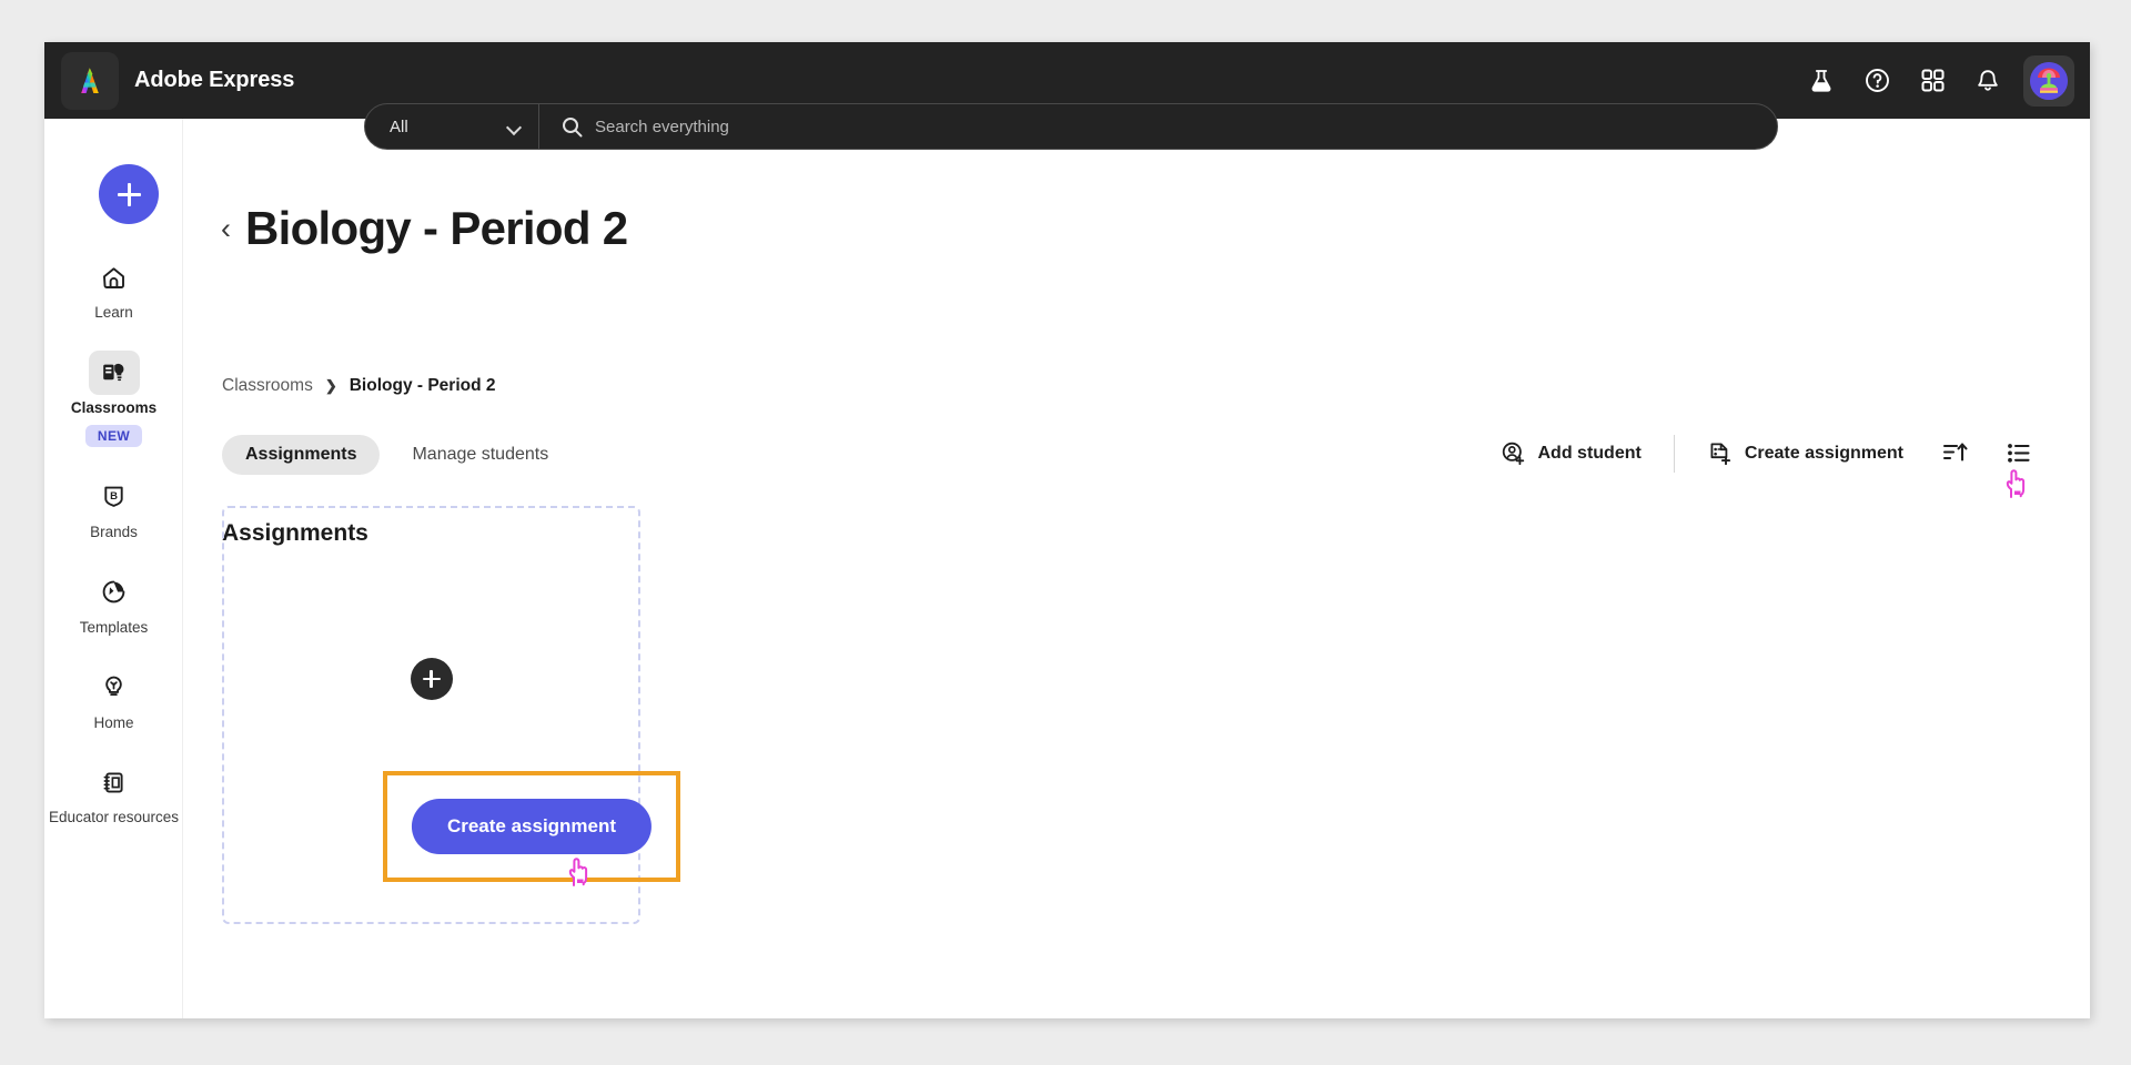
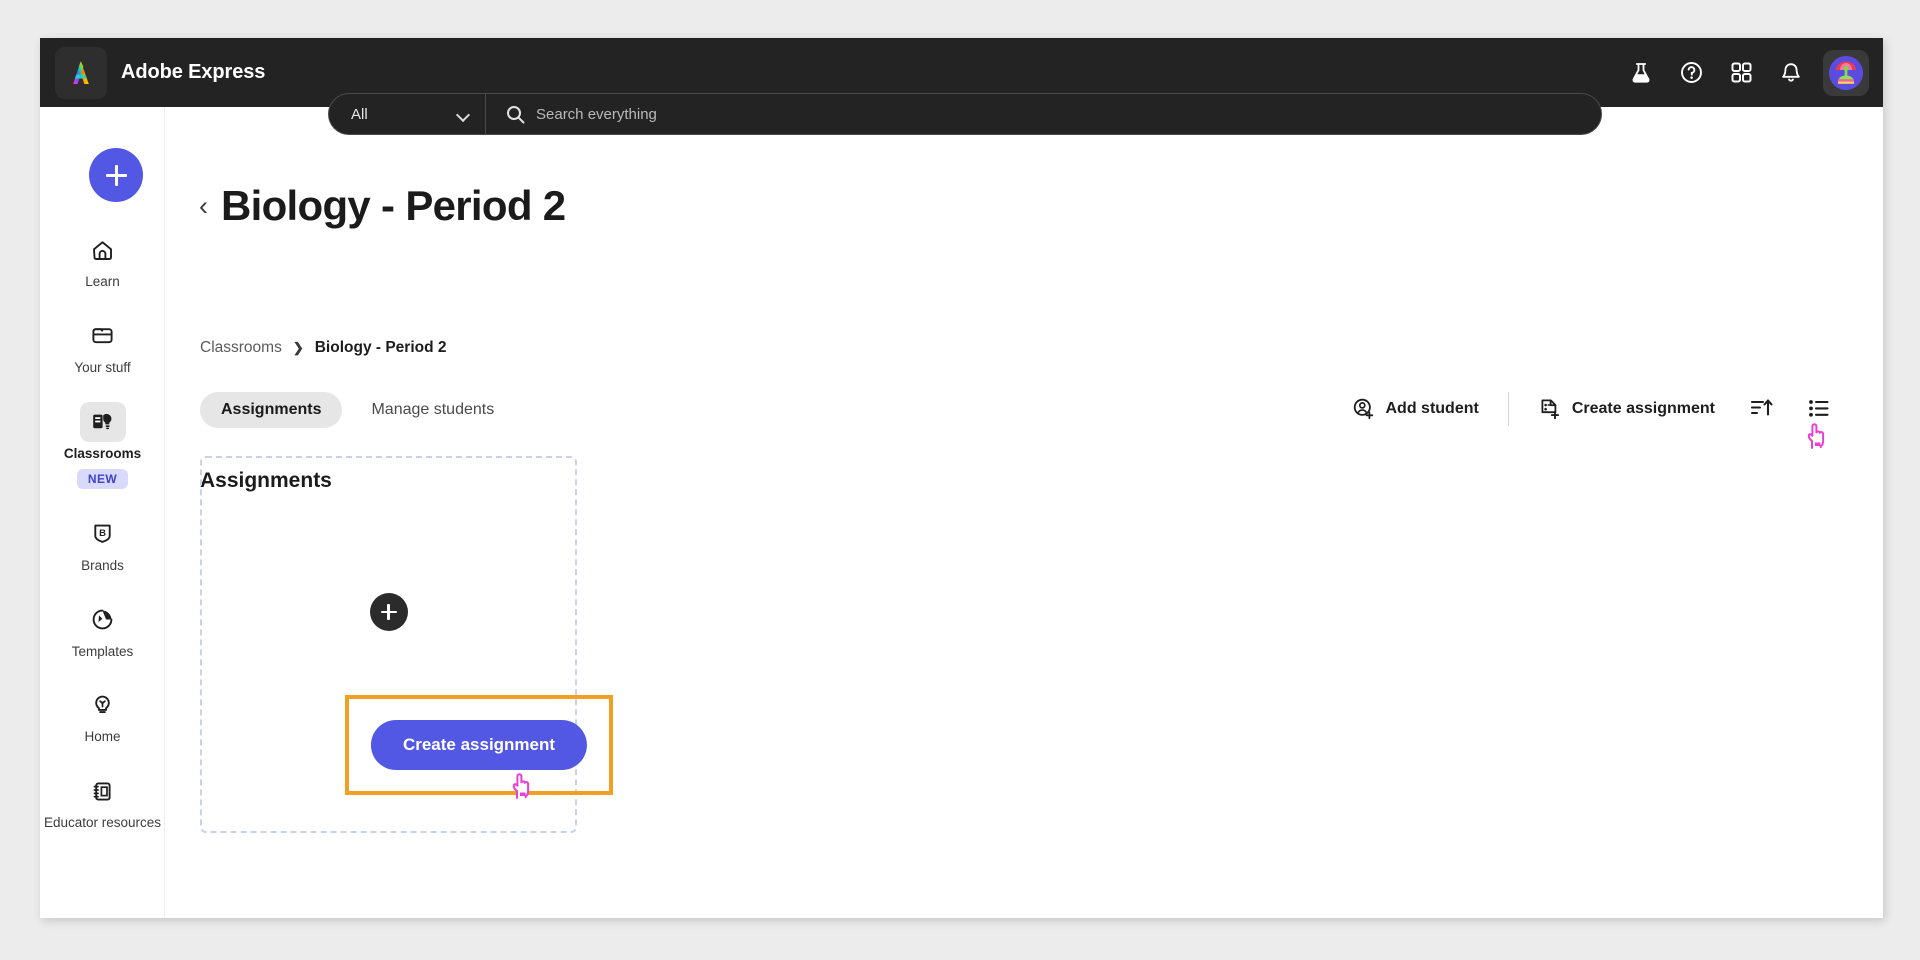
  Adobe Express
  All
  Search everything
  Learn
+ Your stuff
  Classrooms
  NEW
  B
  Brands
  Templates
  Home
  Educator resources
  ‹
  Biology - Period 2
  Classrooms
  ❯
  Biology - Period 2
  Assignments
  Manage students
  Add student
  Create assignment
  Assignments
  Create assignment
